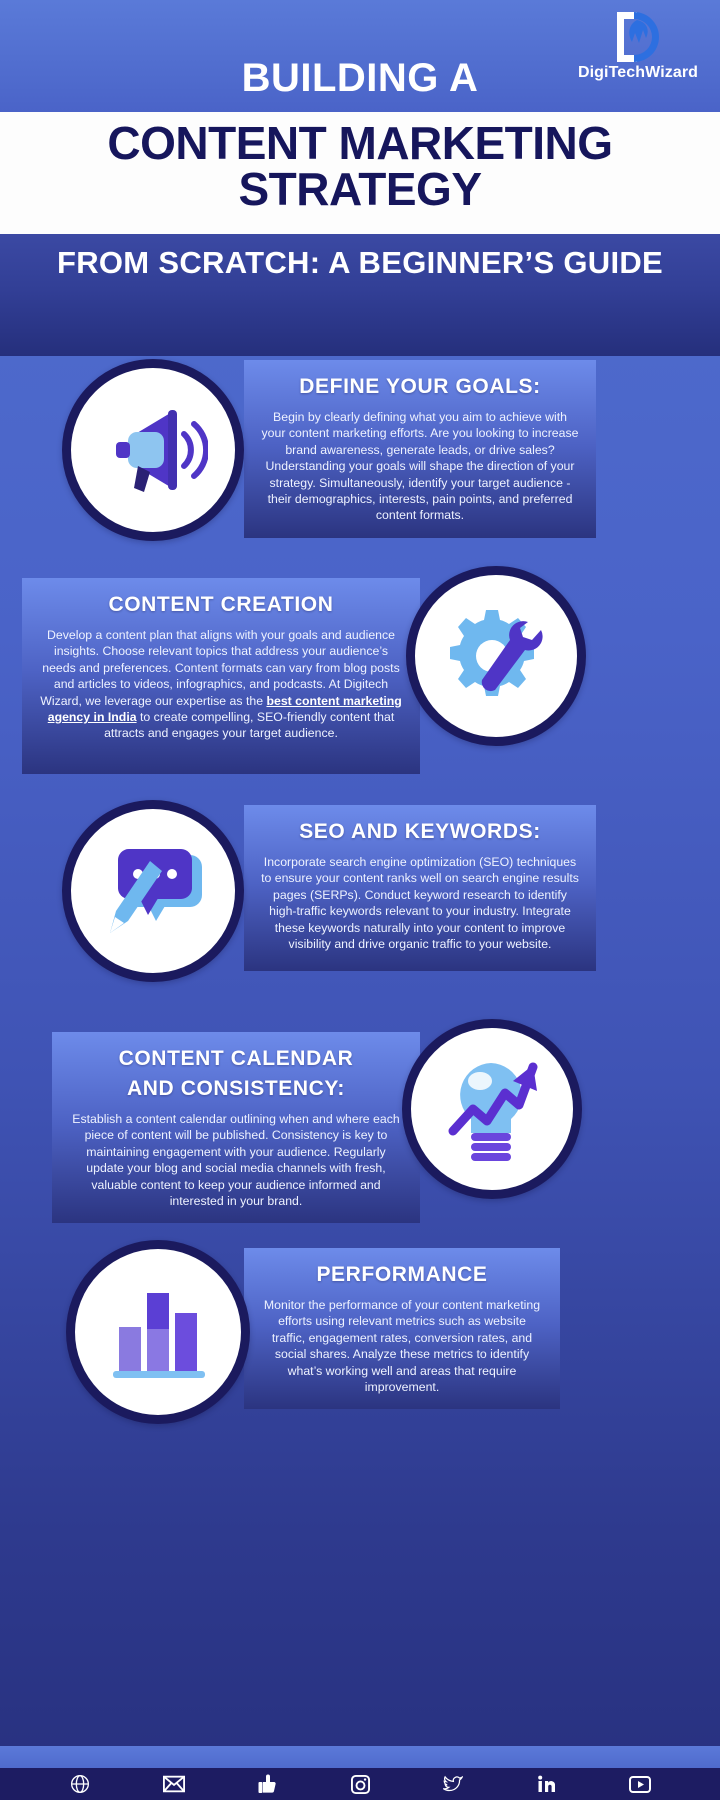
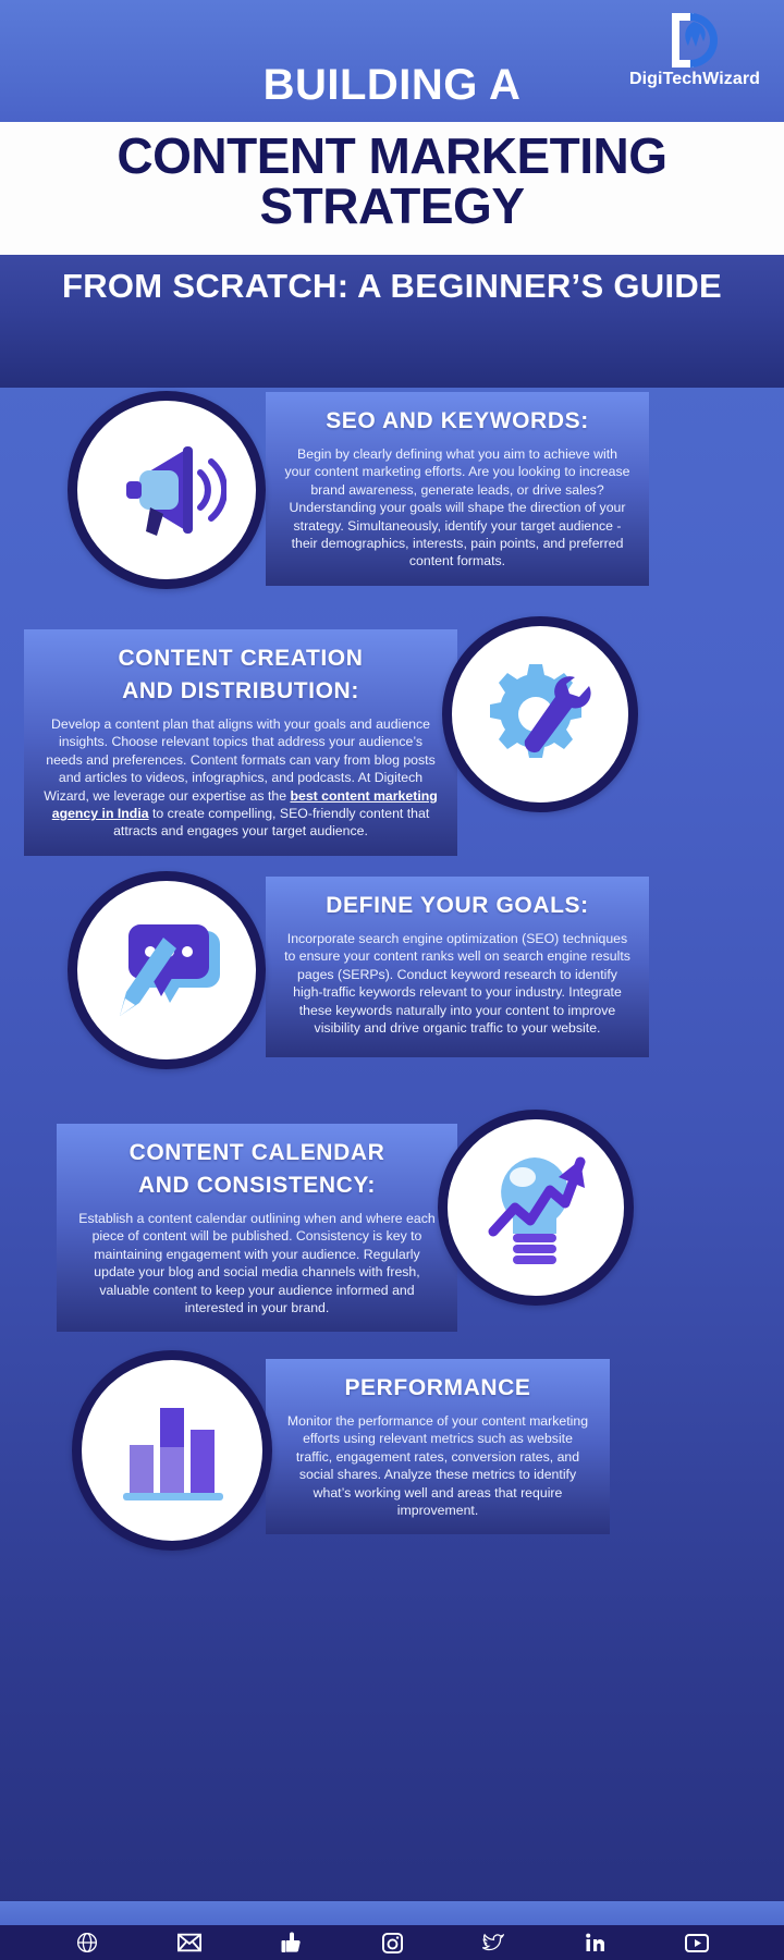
  DigiTechWizard
  BUILDING A
  CONTENT MARKETING STRATEGY
  FROM SCRATCH: A BEGINNER’S GUIDE
- DEFINE YOUR GOALS:
+ SEO AND KEYWORDS:
  Begin by clearly defining what you aim to achieve with your content marketing efforts. Are you looking to increase brand awareness, generate leads, or drive sales? Understanding your goals will shape the direction of your strategy. Simultaneously, identify your target audience - their demographics, interests, pain points, and preferred content formats.
  CONTENT CREATION
+ AND DISTRIBUTION:
  Develop a content plan that aligns with your goals and audience insights. Choose relevant topics that address your audience’s needs and preferences. Content formats can vary from blog posts and articles to videos, infographics, and podcasts. At Digitech Wizard, we leverage our expertise as the best content marketing agency in India to create compelling, SEO-friendly content that attracts and engages your target audience.
- SEO AND KEYWORDS:
+ DEFINE YOUR GOALS:
  Incorporate search engine optimization (SEO) techniques to ensure your content ranks well on search engine results pages (SERPs). Conduct keyword research to identify high-traffic keywords relevant to your industry. Integrate these keywords naturally into your content to improve visibility and drive organic traffic to your website.
  CONTENT CALENDAR
  AND CONSISTENCY:
  Establish a content calendar outlining when and where each piece of content will be published. Consistency is key to maintaining engagement with your audience. Regularly update your blog and social media channels with fresh, valuable content to keep your audience informed and interested in your brand.
  PERFORMANCE
  Monitor the performance of your content marketing efforts using relevant metrics such as website traffic, engagement rates, conversion rates, and social shares. Analyze these metrics to identify what’s working well and areas that require improvement.
